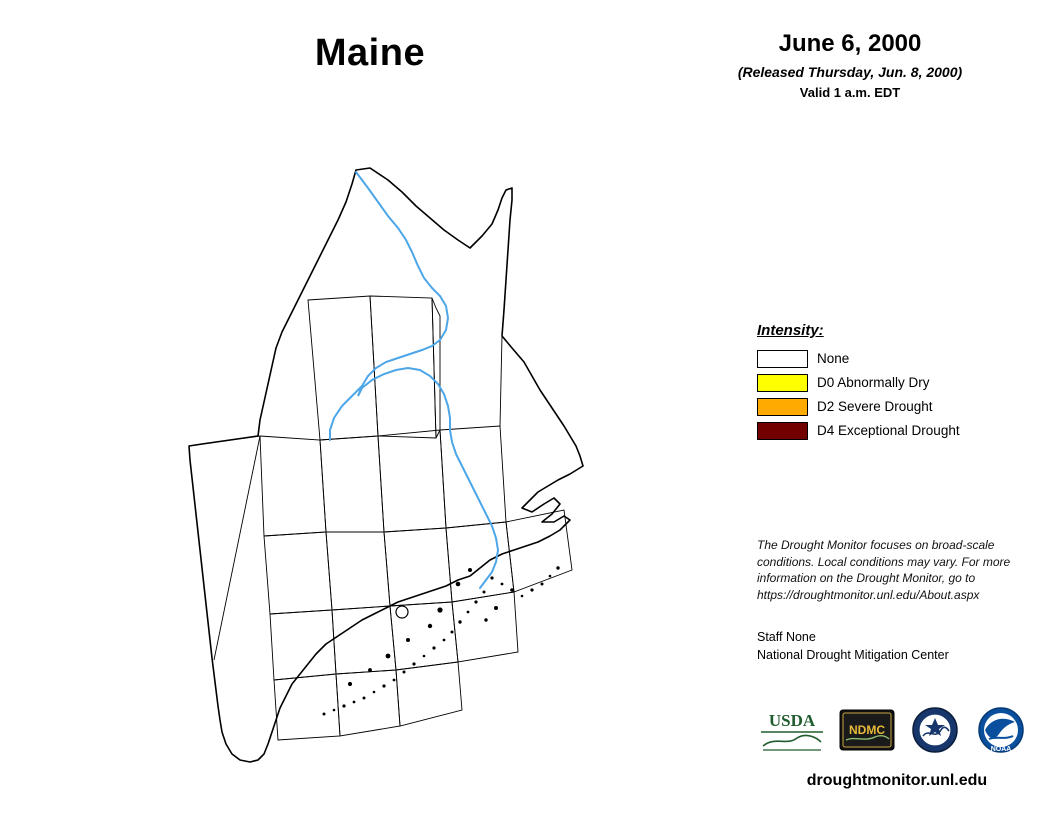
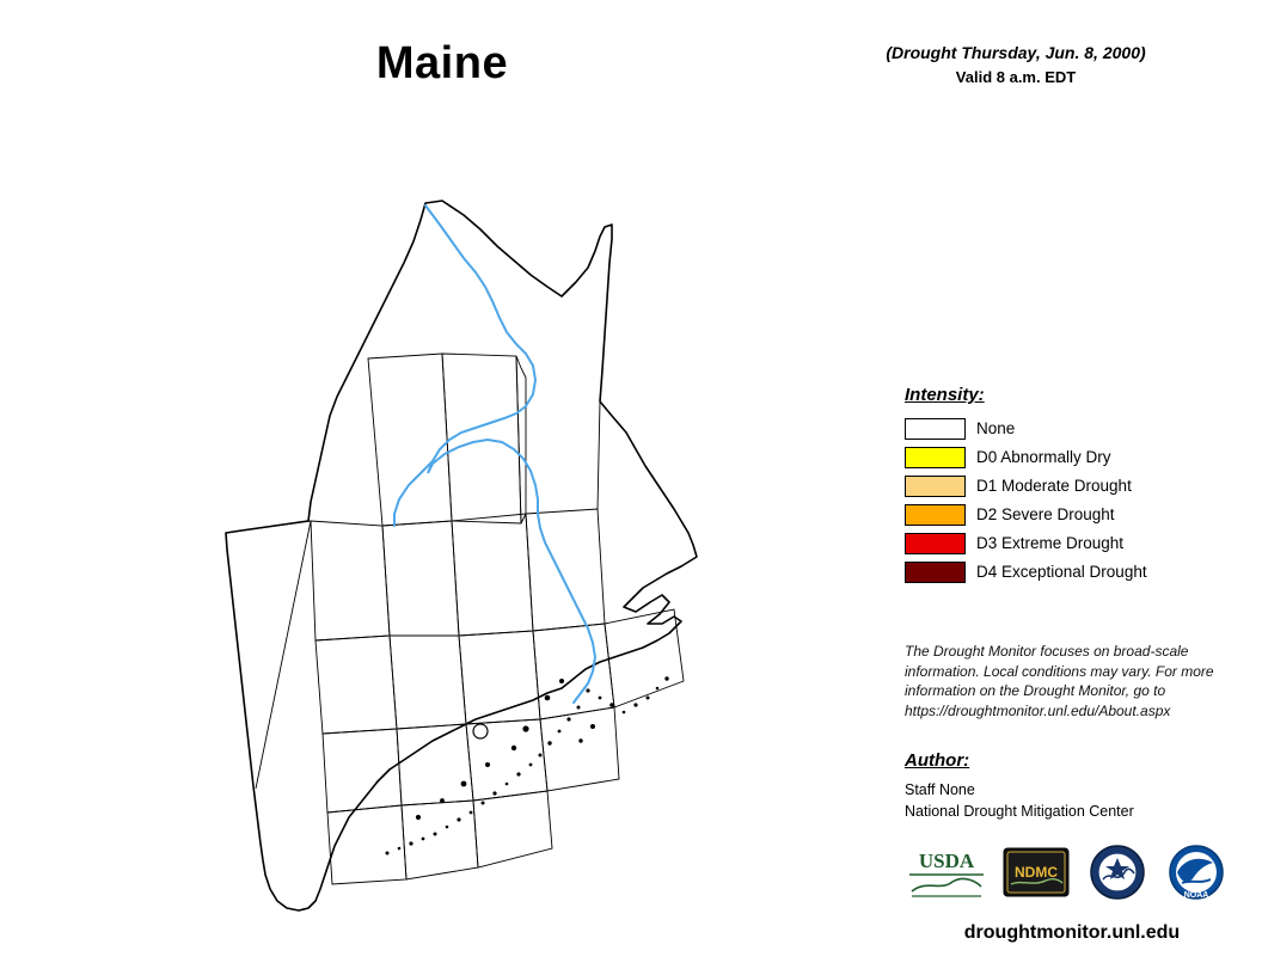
  Maine
- June 6, 2000
- (Released Thursday, Jun. 8, 2000)
+ (Drought Thursday, Jun. 8, 2000)
- Valid 1 a.m. EDT
+ Valid 8 a.m. EDT
  Intensity:
  None
  D0 Abnormally Dry
+ D1 Moderate Drought
  D2 Severe Drought
+ D3 Extreme Drought
  D4 Exceptional Drought
- The Drought Monitor focuses on broad-scale conditions. Local conditions may vary. For more information on the Drought Monitor, go to https://droughtmonitor.unl.edu/About.aspx
+ The Drought Monitor focuses on broad-scale information. Local conditions may vary. For more information on the Drought Monitor, go to https://droughtmonitor.unl.edu/About.aspx
+ Author:
  Staff None
  National Drought Mitigation Center
  USDA
  NDMC
  droughtmonitor.unl.edu
